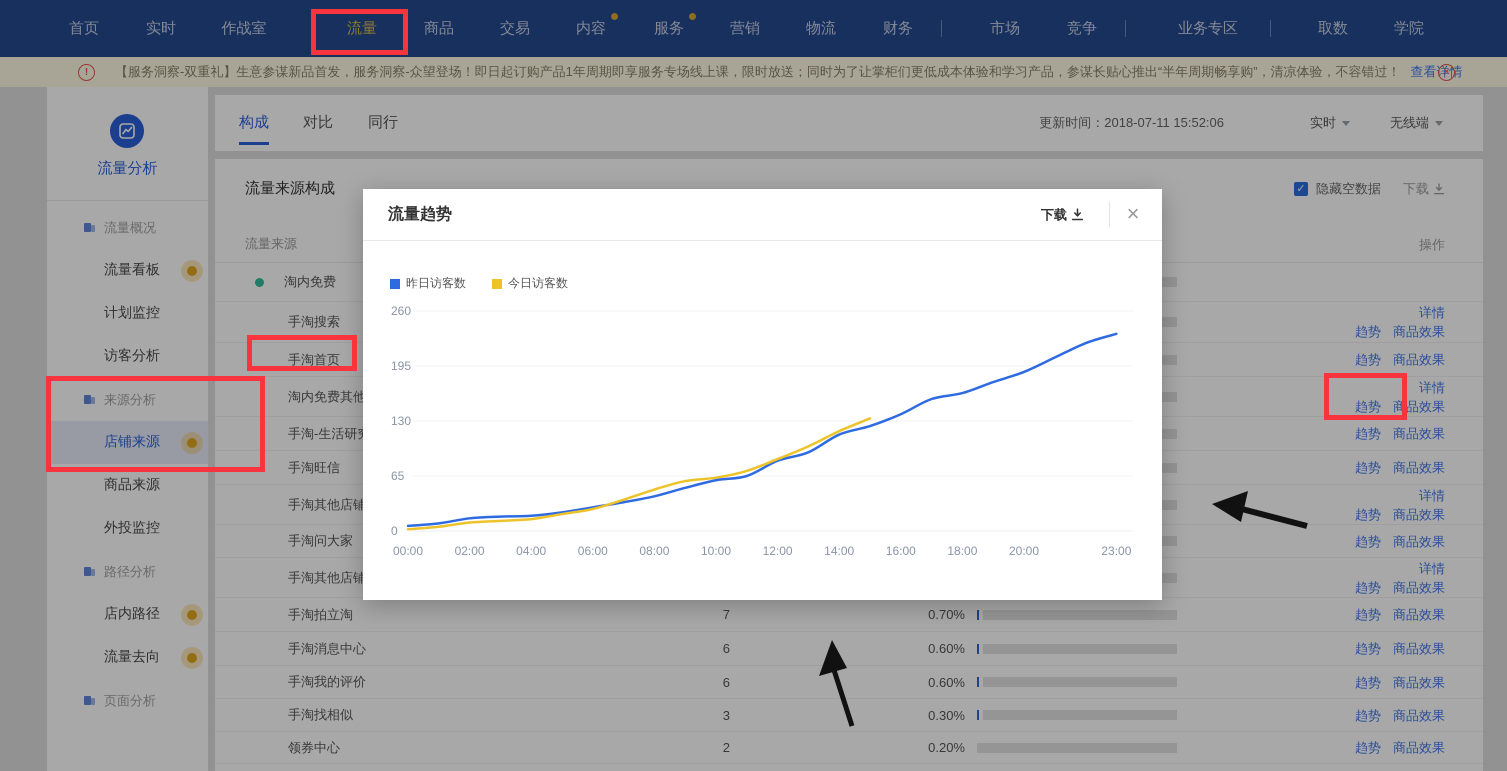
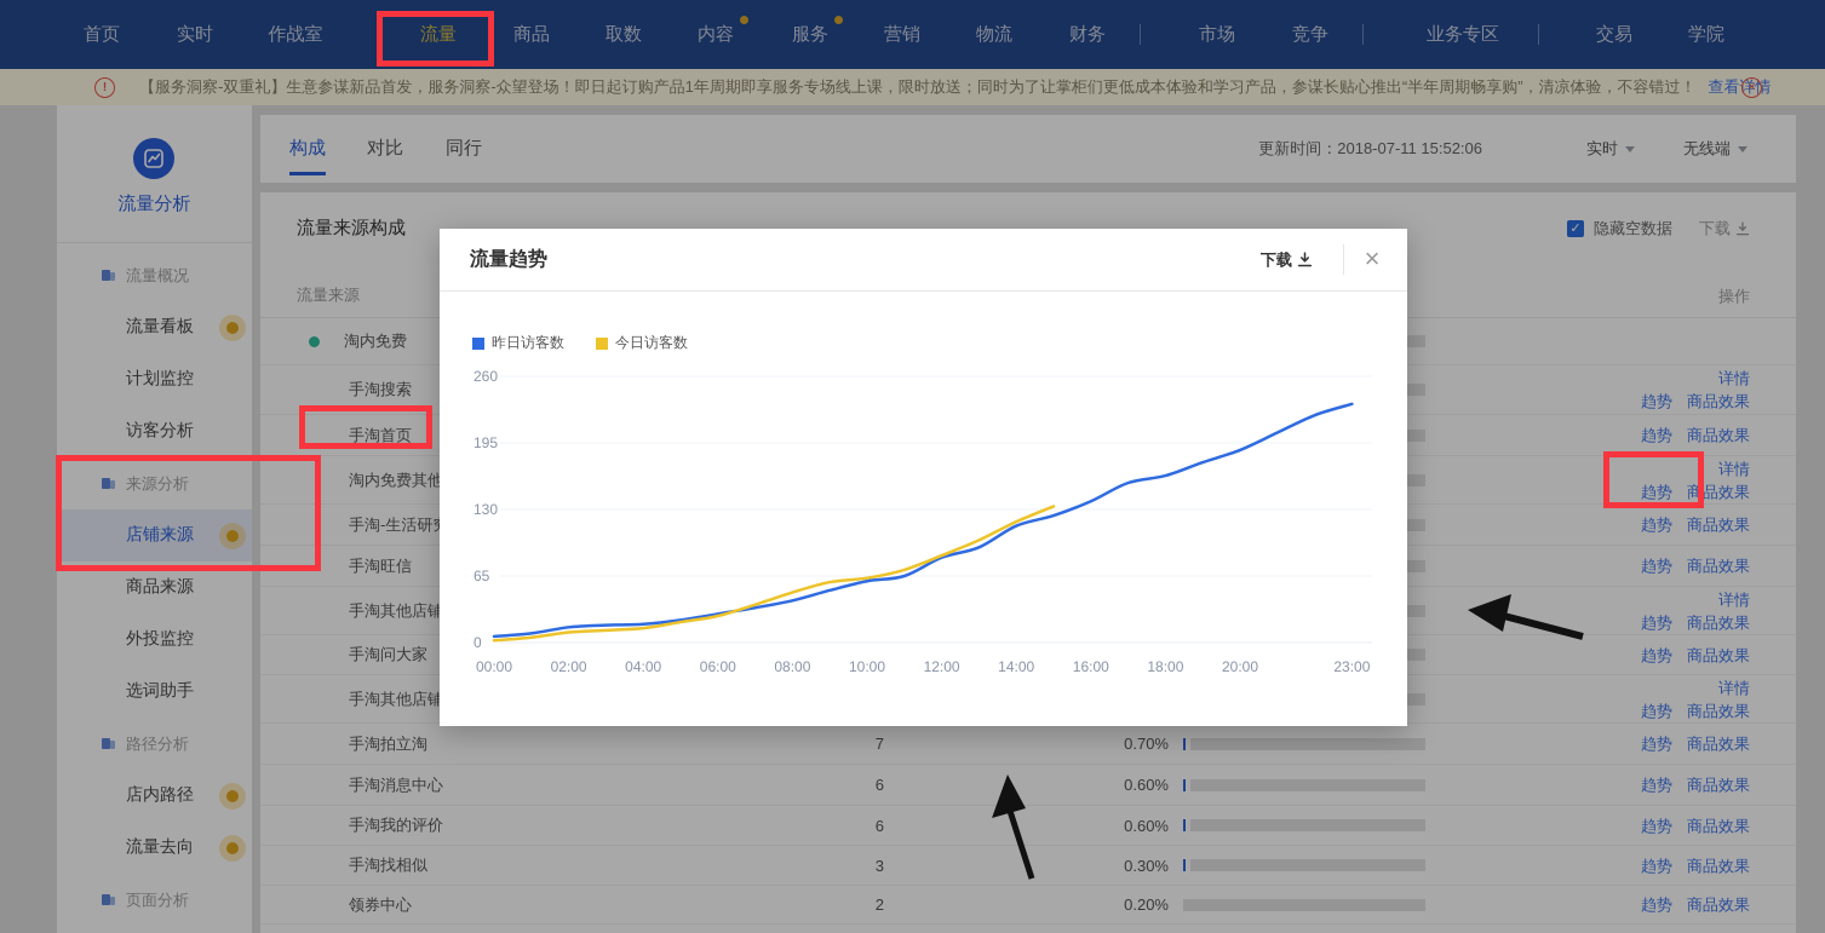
  首页
  实时
  作战室
  流量
  商品
- 交易
+ 取数
  内容
  服务
  营销
  物流
  财务
  市场
  竞争
  业务专区
- 取数
+ 交易
  学院
  !
  【服务洞察-双重礼】生意参谋新品首发，服务洞察-众望登场！即日起订购产品1年周期即享服务专场线上课，限时放送；同时为了让掌柜们更低成本体验和学习产品，参谋长贴心推出“半年周期畅享购”，清凉体验，不容错过！
  查看详情
  ×
  流量分析
  流量概况
  流量看板
  计划监控
  访客分析
  来源分析
  店铺来源
  商品来源
  外投监控
+ 选词助手
  路径分析
  店内路径
  流量去向
  页面分析
  更新时间：2018-07-11 15:52:06
  实时
  无线端
  构成
  对比
  同行
  流量来源构成
  ✓
  隐藏空数据
  下载
  流量来源
  操作
  淘内免费
  手淘搜索
  详情
  趋势 商品效果
  手淘首页
  趋势 商品效果
  淘内免费其他
  详情
  趋势 商品效果
  手淘-生活研
  趋势 商品效果
  手淘旺信
  趋势 商品效果
  手淘其他店铺
  详情
  趋势 商品效果
  手淘问大家
  趋势 商品效果
  手淘其他店铺
  详情
  趋势 商品效果
  手淘拍立淘
  7
  0.70%
  趋势 商品效果
  手淘消息中心
  6
  0.60%
  趋势 商品效果
  手淘我的评价
  6
  0.60%
  趋势 商品效果
  手淘找相似
  3
  0.30%
  趋势 商品效果
  领券中心
  2
  0.20%
  趋势 商品效果
  流量趋势
  下载
  ×
  昨日访客数
  今日访客数
  0
  65
  130
  195
  260
  00:00
  02:00
  04:00
  06:00
  08:00
  10:00
  12:00
  14:00
  16:00
  18:00
  20:00
  23:00
